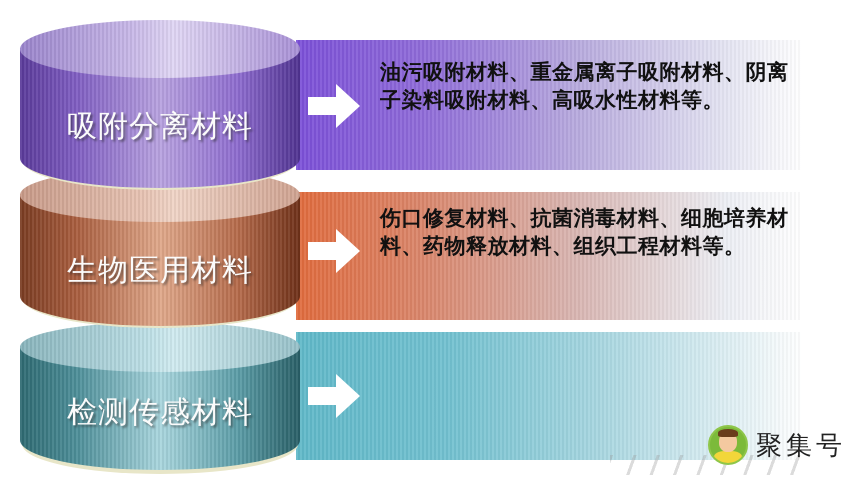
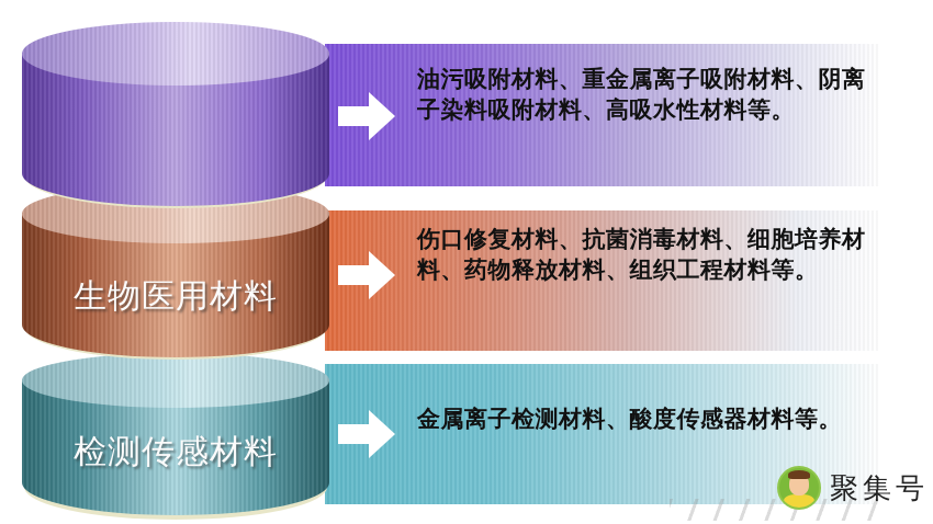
  油污吸附材料、重金属离子吸附材料、阴离子染料吸附材料、高吸水性材料等。
  伤口修复材料、抗菌消毒材料、细胞培养材料、药物释放材料、组织工程材料等。
+ 金属离子检测材料、酸度传感器材料等。
  检测传感材料
  生物医用材料
- 吸附分离材料
  聚集号
